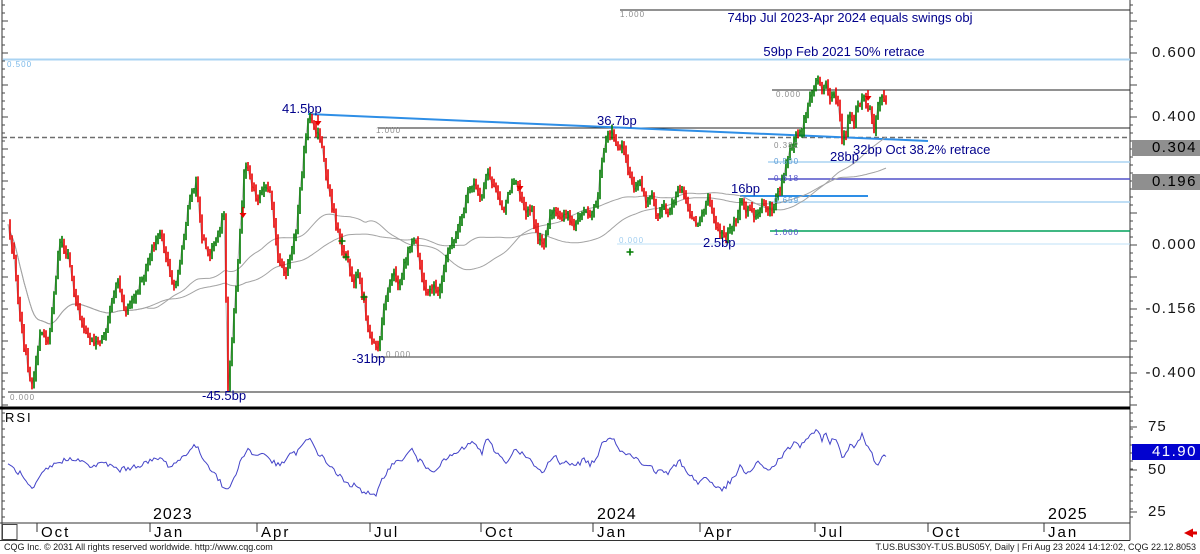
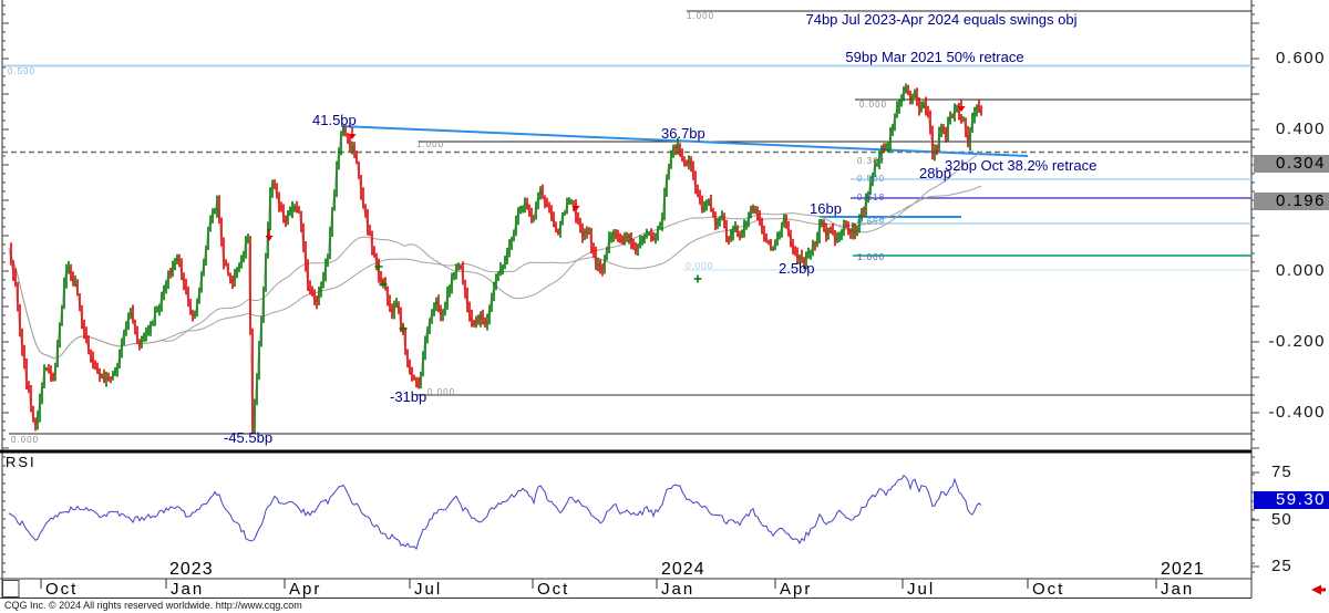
  74bp Jul 2023-Apr 2024 equals swings obj
- 59bp Feb 2021 50% retrace
+ 59bp Mar 2021 50% retrace
  41.5bp
  36.7bp
  32bp Oct 38.2% retrace
  28bp
  16bp
  2.5bp
  -31bp
  -45.5bp
  1.000
  0.500
  0.000
  1.000
  0.382
  0.500
  0.618
  0.659
  1.000
  0.000
  0.000
  0.000
  0.600
  0.400
  0.000
- -0.156
+ -0.200
  -0.400
  0.304
  0.196
  2023
  2024
- 2025
+ 2021
  Oct
  Jan
  Apr
  Jul
  Oct
  Jan
  Apr
  Jul
  Oct
  Jan
  RSI
  75
  50
  25
- 41.90
+ 59.30
- CQG Inc. © 2031 All rights reserved worldwide. http://www.cqg.com
+ CQG Inc. © 2024 All rights reserved worldwide. http://www.cqg.com
- T.US.BUS30Y-T.US.BUS05Y, Daily | Fri Aug 23 2024 14:12:02, CQG 22.12.8053
